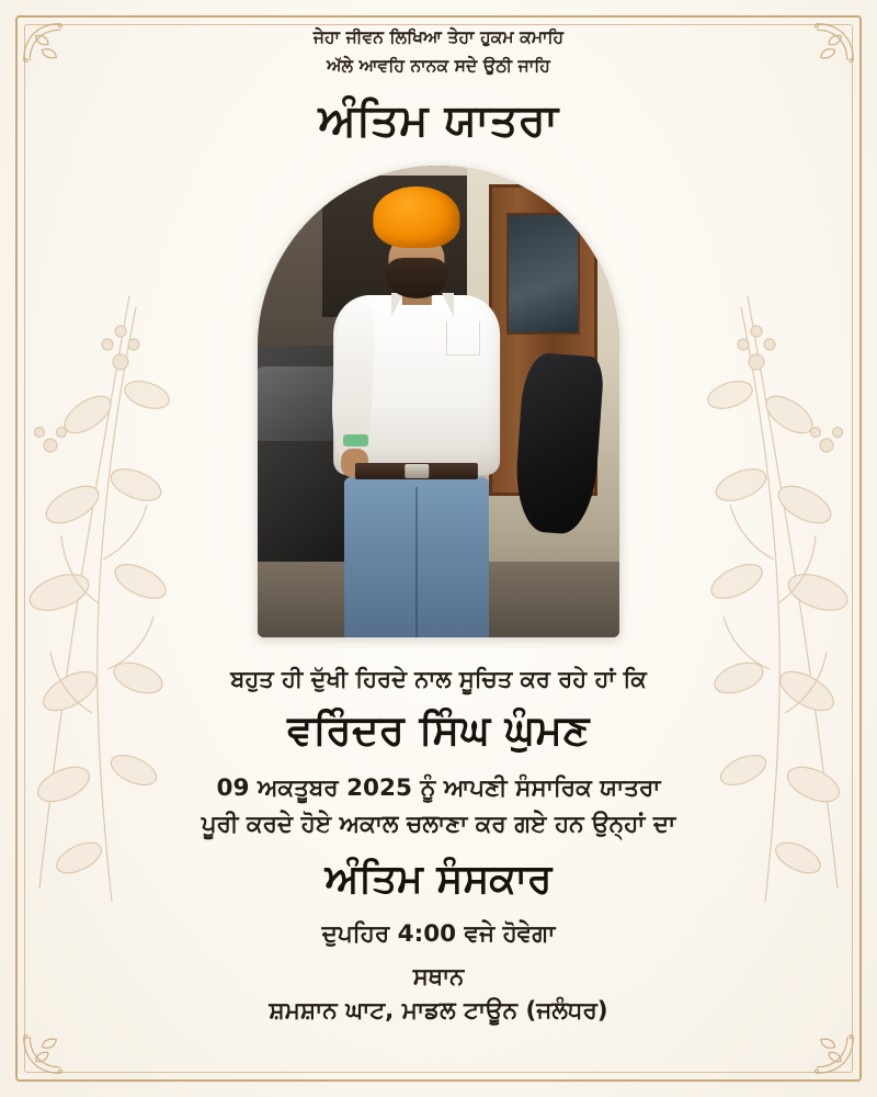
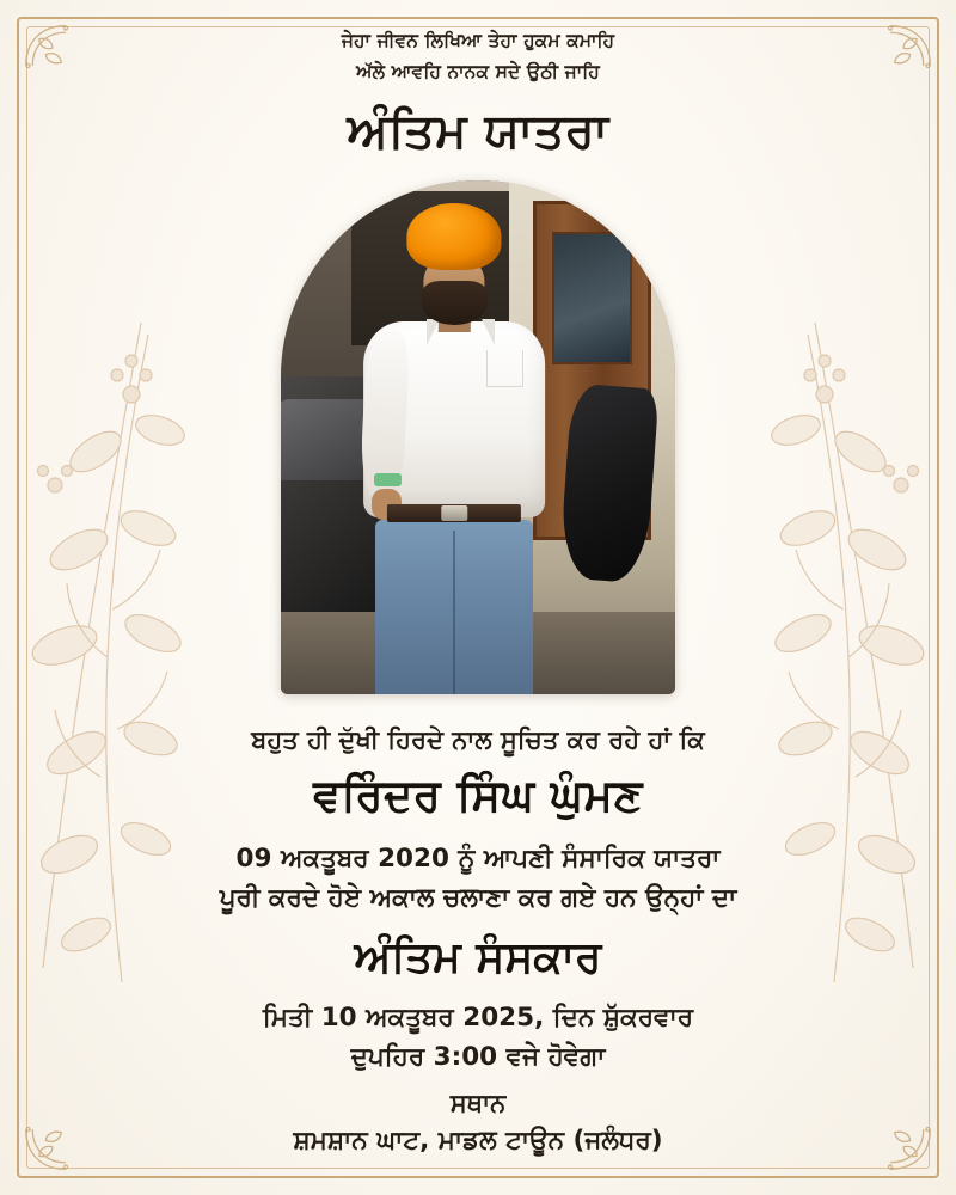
  ਜੇਹਾ ਜੀਵਨ ਲਿਖਿਆ ਤੇਹਾ ਹੁਕਮ ਕਮਾਹਿ
  ਅੱਲੇ ਆਵਹਿ ਨਾਨਕ ਸਦੇ ਉਠੀ ਜਾਹਿ
  ਅੰਤਿਮ ਯਾਤਰਾ
  ਬਹੁਤ ਹੀ ਦੁੱਖੀ ਹਿਰਦੇ ਨਾਲ ਸੂਚਿਤ ਕਰ ਰਹੇ ਹਾਂ ਕਿ
  ਵਰਿੰਦਰ ਸਿੰਘ ਘੁੰਮਣ
- 09 ਅਕਤੂਬਰ 2025 ਨੂੰ ਆਪਣੀ ਸੰਸਾਰਿਕ ਯਾਤਰਾ
+ 09 ਅਕਤੂਬਰ 2020 ਨੂੰ ਆਪਣੀ ਸੰਸਾਰਿਕ ਯਾਤਰਾ
  ਪੂਰੀ ਕਰਦੇ ਹੋਏ ਅਕਾਲ ਚਲਾਣਾ ਕਰ ਗਏ ਹਨ ਉਨ੍ਹਾਂ ਦਾ
  ਅੰਤਿਮ ਸੰਸਕਾਰ
+ ਮਿਤੀ 10 ਅਕਤੂਬਰ 2025, ਦਿਨ ਸ਼ੁੱਕਰਵਾਰ
- ਦੁਪਹਿਰ 4:00 ਵਜੇ ਹੋਵੇਗਾ
+ ਦੁਪਹਿਰ 3:00 ਵਜੇ ਹੋਵੇਗਾ
  ਸਥਾਨ
  ਸ਼ਮਸ਼ਾਨ ਘਾਟ, ਮਾਡਲ ਟਾਊਨ (ਜਲੰਧਰ)
